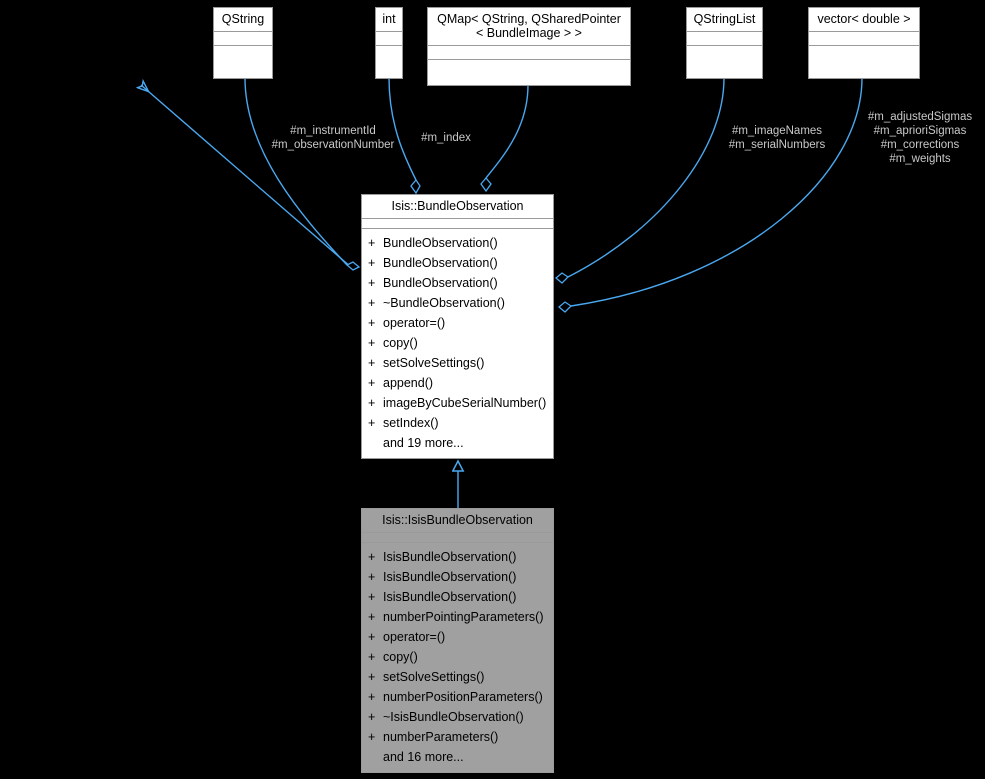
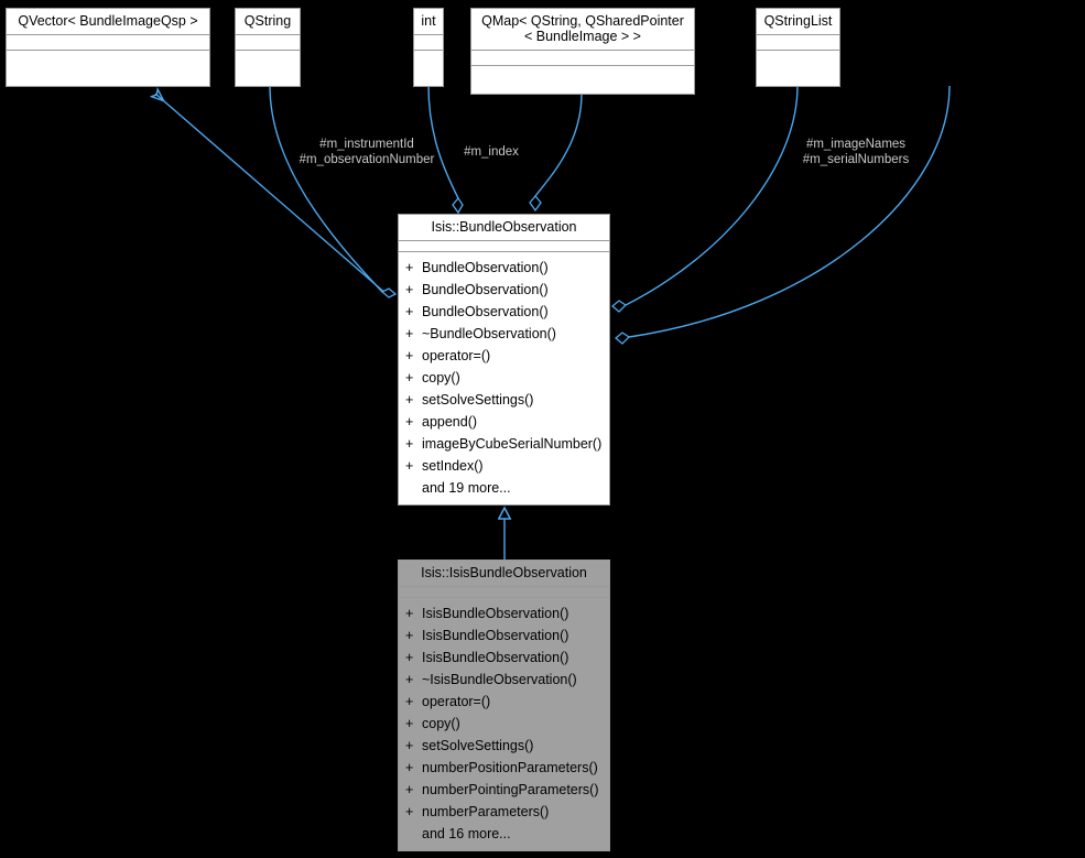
+ QVector< BundleImageQsp >
  QString
  int
  QMap< QString, QSharedPointer
  < BundleImage > >
  QStringList
- vector< double >
  Isis::BundleObservation
  +
  BundleObservation()
  +
  BundleObservation()
  +
  BundleObservation()
  +
  ~BundleObservation()
  +
  operator=()
  +
  copy()
  +
  setSolveSettings()
  +
  append()
  +
  imageByCubeSerialNumber()
  +
  setIndex()
  and 19 more...
  Isis::IsisBundleObservation
  +
  IsisBundleObservation()
  +
  IsisBundleObservation()
  +
  IsisBundleObservation()
  +
- numberPointingParameters()
+ ~IsisBundleObservation()
  +
  operator=()
  +
  copy()
  +
  setSolveSettings()
  +
  numberPositionParameters()
  +
- ~IsisBundleObservation()
+ numberPointingParameters()
  +
  numberParameters()
  and 16 more...
  #m_instrumentId
  #m_observationNumber
  #m_index
  #m_imageNames
  #m_serialNumbers
- #m_adjustedSigmas
- #m_aprioriSigmas
- #m_corrections
- #m_weights
